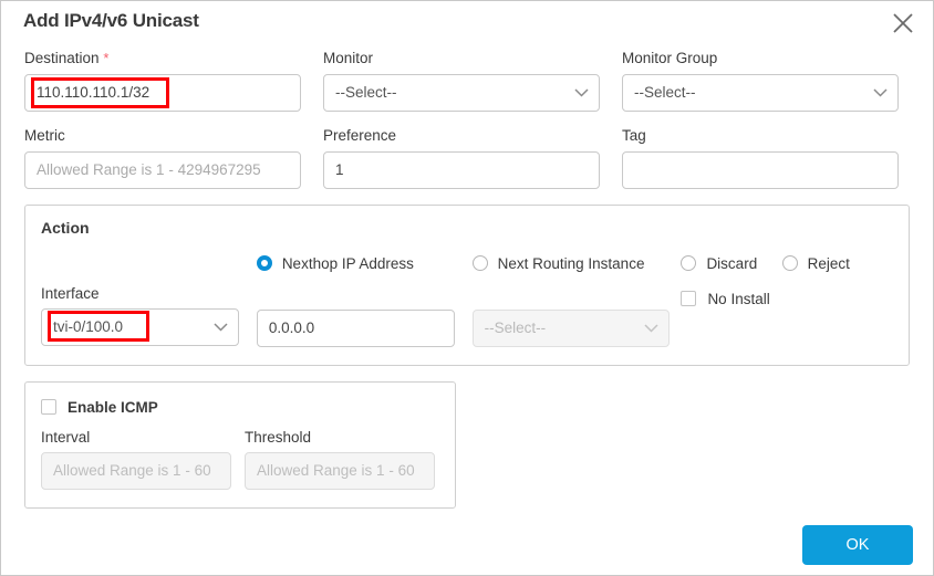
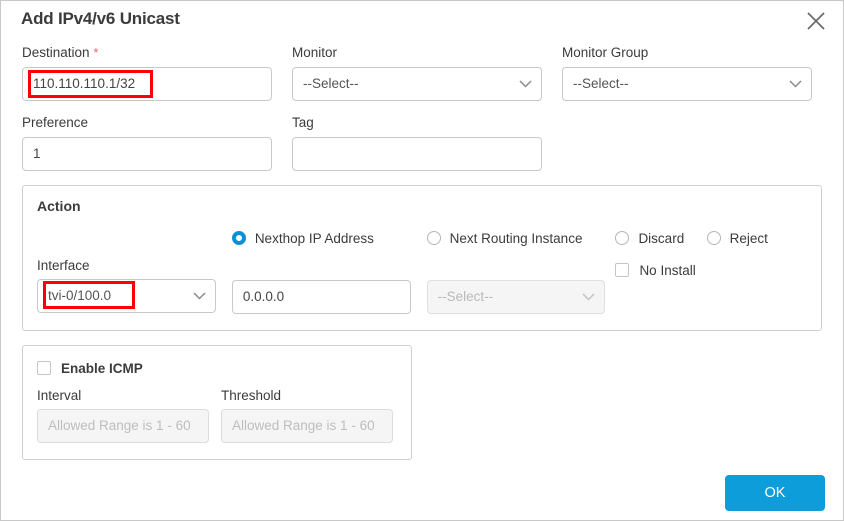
  Add IPv4/v6 Unicast
  Destination *
  110.110.110.1/32
  Monitor
  --Select--
  Monitor Group
  --Select--
- Metric
- Allowed Range is 1 - 4294967295
  Preference
  1
  Tag
  Action
  Interface
  tvi-0/100.0
  Nexthop IP Address
  0.0.0.0
  Next Routing Instance
  --Select--
  Discard
  No Install
  Reject
  Enable ICMP
  Interval
  Allowed Range is 1 - 60
  Threshold
  Allowed Range is 1 - 60
  OK
